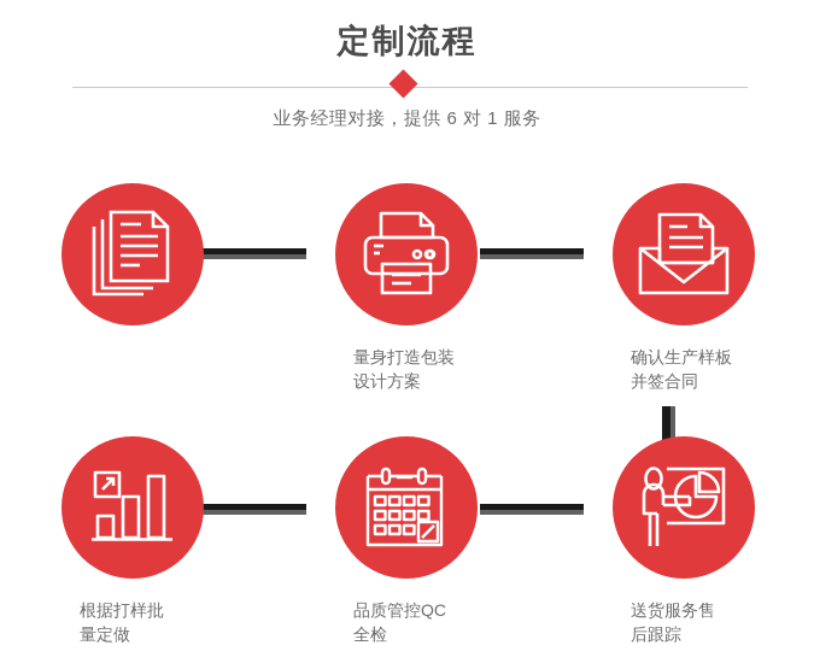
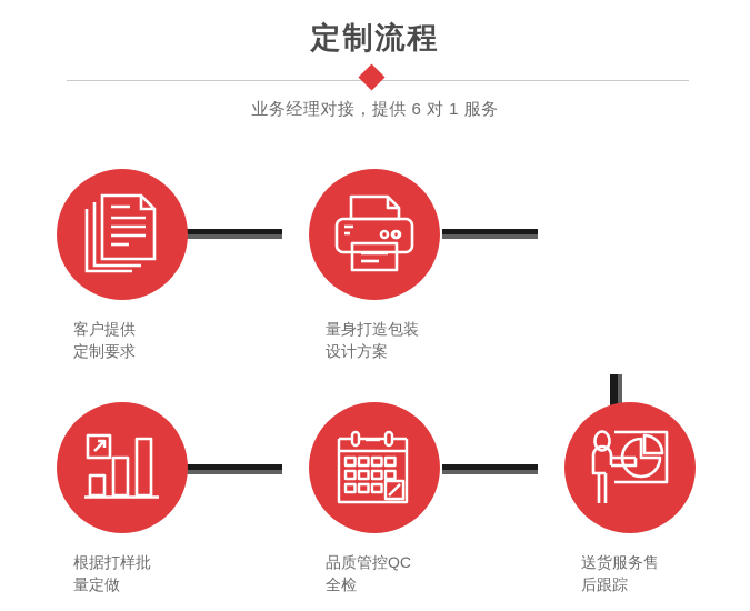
  定制流程
  业务经理对接，提供 6 对 1 服务
+ 客户提供
+ 定制要求
  量身打造包装
  设计方案
- 确认生产样板
- 并签合同
  根据打样批
  量定做
  品质管控QC
  全检
  送货服务售
  后跟踪
